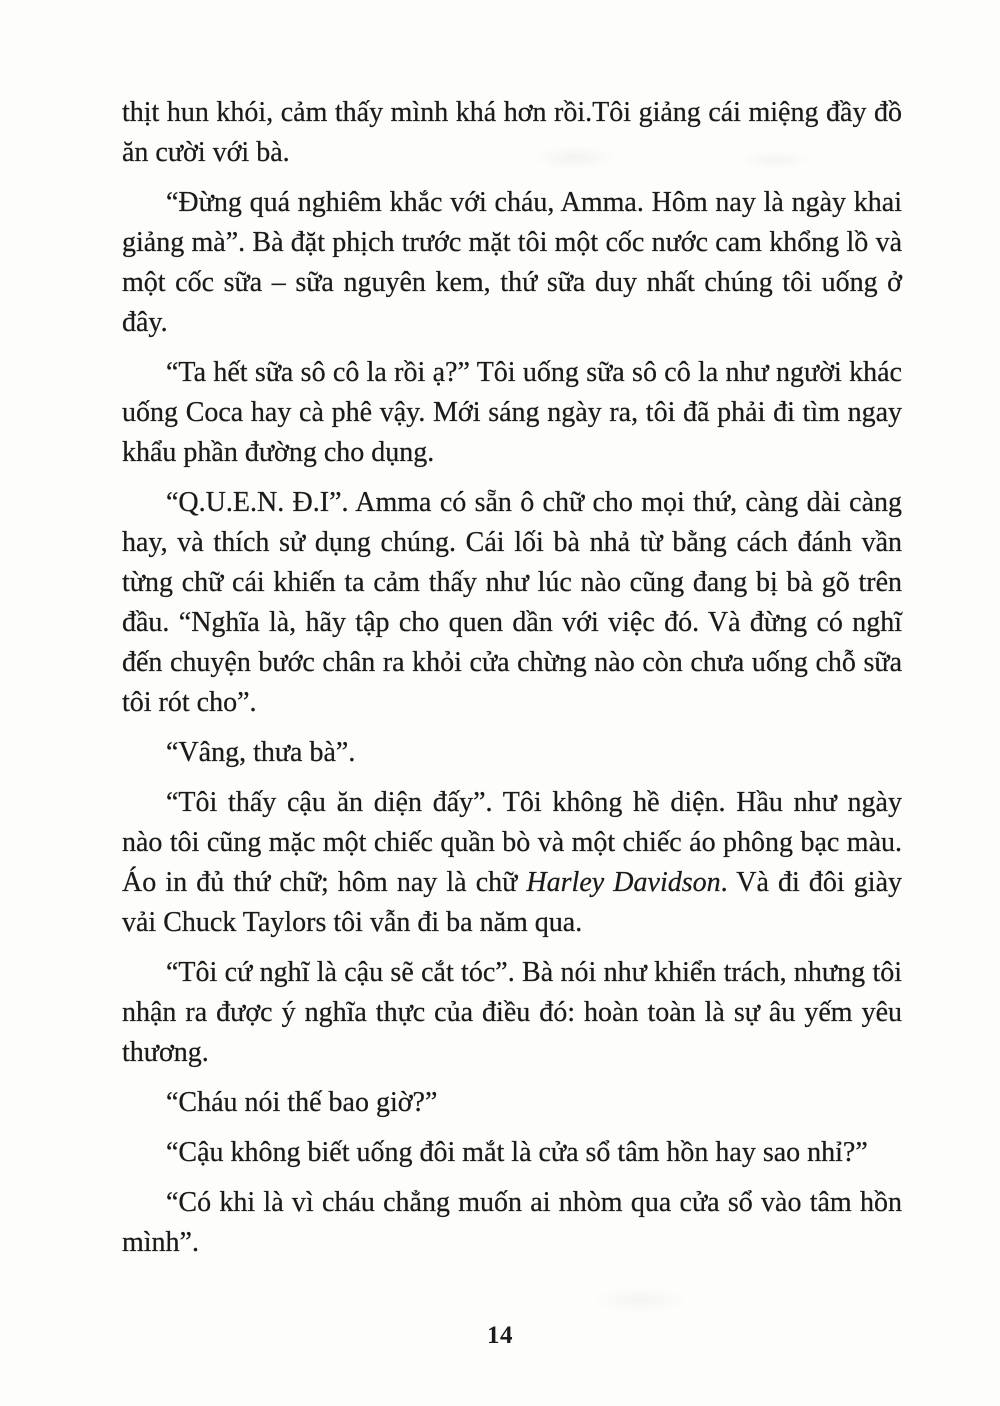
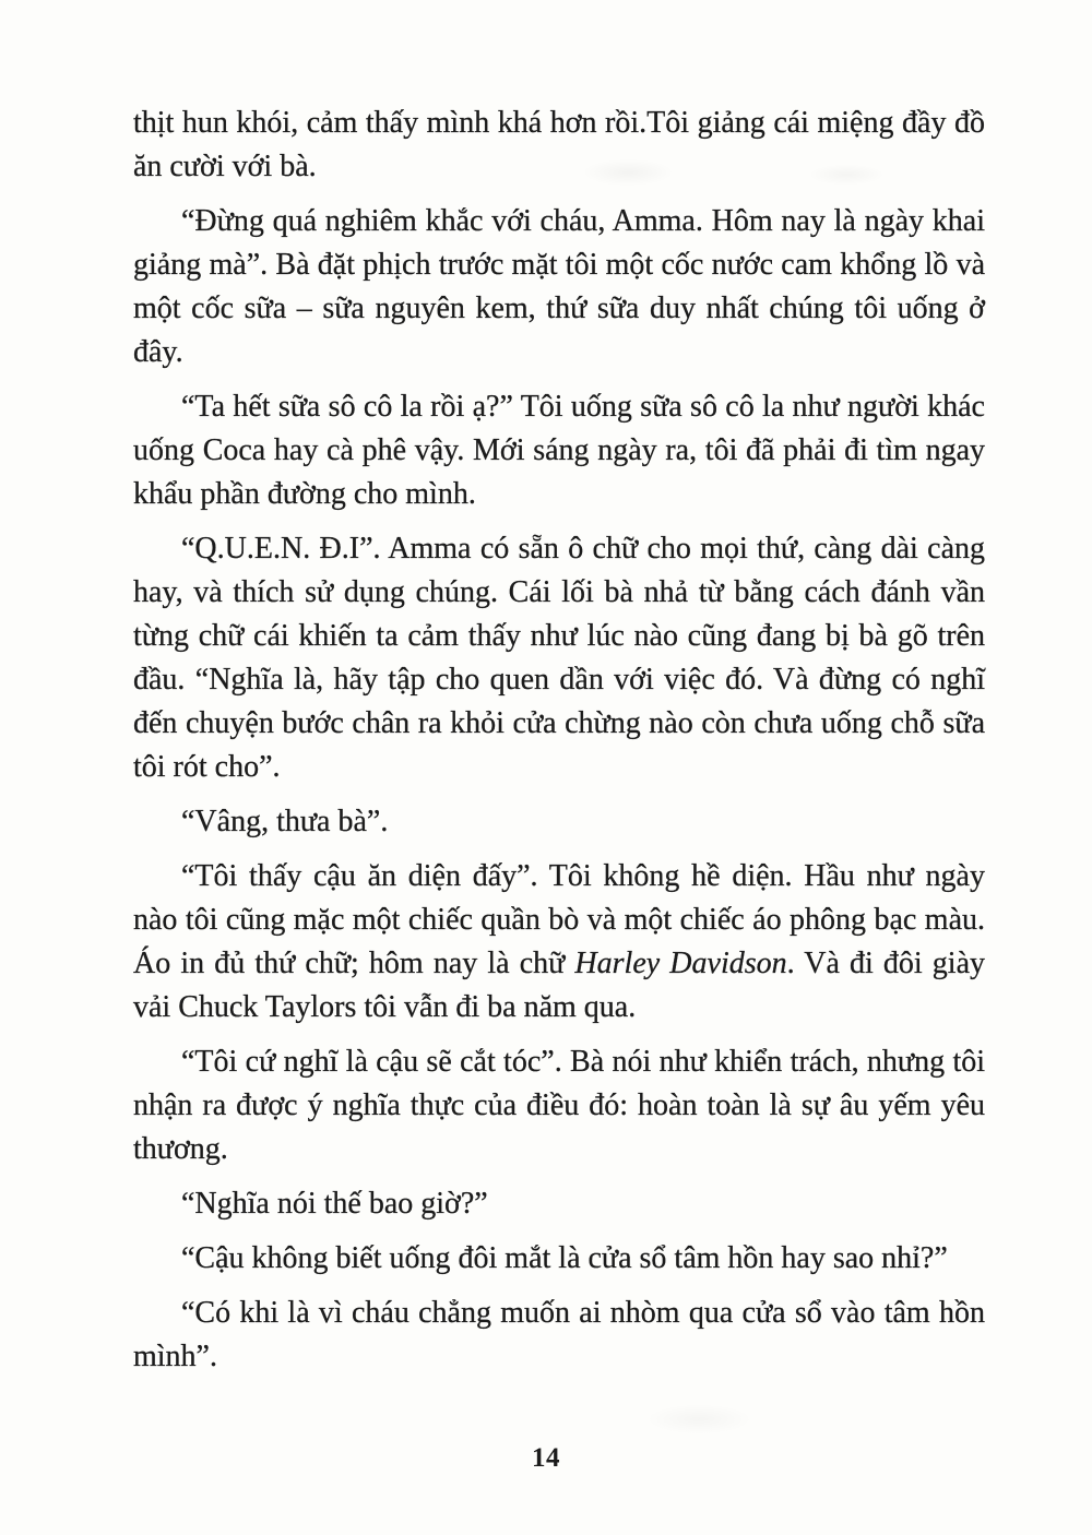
  thịt hun khói, cảm thấy mình khá hơn rồi.Tôi giảng cái miệng đầy đồ ăn cười với bà.
  “Đừng quá nghiêm khắc với cháu, Amma. Hôm nay là ngày khai giảng mà”. Bà đặt phịch trước mặt tôi một cốc nước cam khổng lồ và một cốc sữa – sữa nguyên kem, thứ sữa duy nhất chúng tôi uống ở đây.
- “Ta hết sữa sô cô la rồi ạ?” Tôi uống sữa sô cô la như người khác uống Coca hay cà phê vậy. Mới sáng ngày ra, tôi đã phải đi tìm ngay khẩu phần đường cho dụng.
+ “Ta hết sữa sô cô la rồi ạ?” Tôi uống sữa sô cô la như người khác uống Coca hay cà phê vậy. Mới sáng ngày ra, tôi đã phải đi tìm ngay khẩu phần đường cho mình.
  “Q.U.E.N. Đ.I”. Amma có sẵn ô chữ cho mọi thứ, càng dài càng hay, và thích sử dụng chúng. Cái lối bà nhả từ bằng cách đánh vần từng chữ cái khiến ta cảm thấy như lúc nào cũng đang bị bà gõ trên đầu. “Nghĩa là, hãy tập cho quen dần với việc đó. Và đừng có nghĩ đến chuyện bước chân ra khỏi cửa chừng nào còn chưa uống chỗ sữa tôi rót cho”.
  “Vâng, thưa bà”.
  “Tôi thấy cậu ăn diện đấy”. Tôi không hề diện. Hầu như ngày nào tôi cũng mặc một chiếc quần bò và một chiếc áo phông bạc màu. Áo in đủ thứ chữ; hôm nay là chữ Harley Davidson. Và đi đôi giày vải Chuck Taylors tôi vẫn đi ba năm qua.
  “Tôi cứ nghĩ là cậu sẽ cắt tóc”. Bà nói như khiển trách, nhưng tôi nhận ra được ý nghĩa thực của điều đó: hoàn toàn là sự âu yếm yêu thương.
- “Cháu nói thế bao giờ?”
+ “Nghĩa nói thế bao giờ?”
  “Cậu không biết uống đôi mắt là cửa sổ tâm hồn hay sao nhỉ?”
  “Có khi là vì cháu chẳng muốn ai nhòm qua cửa sổ vào tâm hồn mình”.
  14
